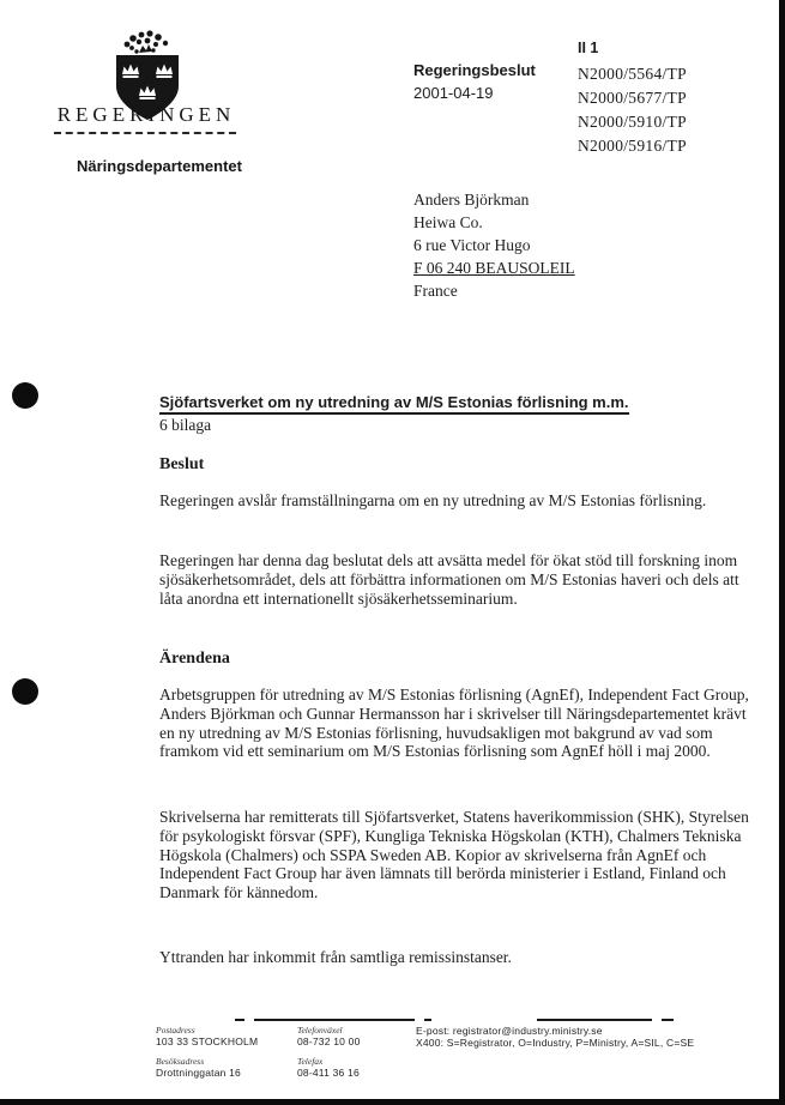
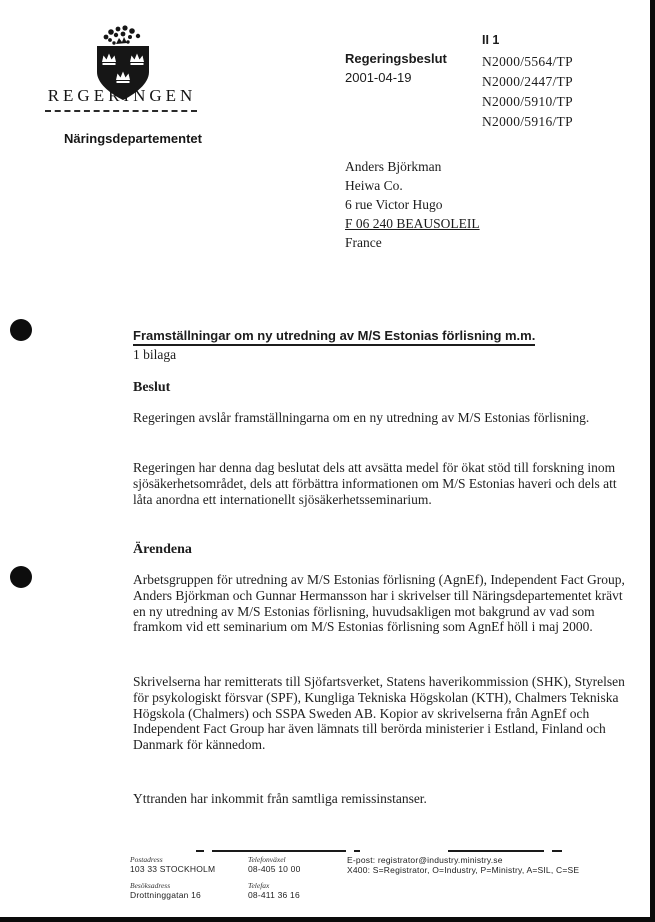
  REGERINGEN
  Näringsdepartementet
  Regeringsbeslut
  2001-04-19
  II 1
  N2000/5564/TP
- N2000/5677/TP
+ N2000/2447/TP
  N2000/5910/TP
  N2000/5916/TP
  Anders Björkman
  Heiwa Co.
  6 rue Victor Hugo
  F 06 240 BEAUSOLEIL
  France
- Sjöfartsverket om ny utredning av M/S Estonias förlisning m.m.
+ Framställningar om ny utredning av M/S Estonias förlisning m.m.
- 6 bilaga
+ 1 bilaga
  Beslut
  Regeringen avslår framställningarna om en ny utredning av M/S Estonias förlisning.
  Regeringen har denna dag beslutat dels att avsätta medel för ökat stöd till forskning inom sjösäkerhetsområdet, dels att förbättra informationen om M/S Estonias haveri och dels att låta anordna ett internationellt sjösäkerhetsseminarium.
  Ärendena
  Arbetsgruppen för utredning av M/S Estonias förlisning (AgnEf), Independent Fact Group, Anders Björkman och Gunnar Hermansson har i skrivelser till Näringsdepartementet krävt en ny utredning av M/S Estonias förlisning, huvudsakligen mot bakgrund av vad som framkom vid ett seminarium om M/S Estonias förlisning som AgnEf höll i maj 2000.
  Skrivelserna har remitterats till Sjöfartsverket, Statens haverikommission (SHK), Styrelsen för psykologiskt försvar (SPF), Kungliga Tekniska Högskolan (KTH), Chalmers Tekniska Högskola (Chalmers) och SSPA Sweden AB. Kopior av skrivelserna från AgnEf och Independent Fact Group har även lämnats till berörda ministerier i Estland, Finland och Danmark för kännedom.
  Yttranden har inkommit från samtliga remissinstanser.
  Postadress
  103 33 STOCKHOLM
  Besöksadress
  Drottninggatan 16
  Telefonväxel
- 08-732 10 00
+ 08-405 10 00
  Telefax
  08-411 36 16
  E-post: registrator@industry.ministry.se
  X400: S=Registrator, O=Industry, P=Ministry, A=SIL, C=SE
